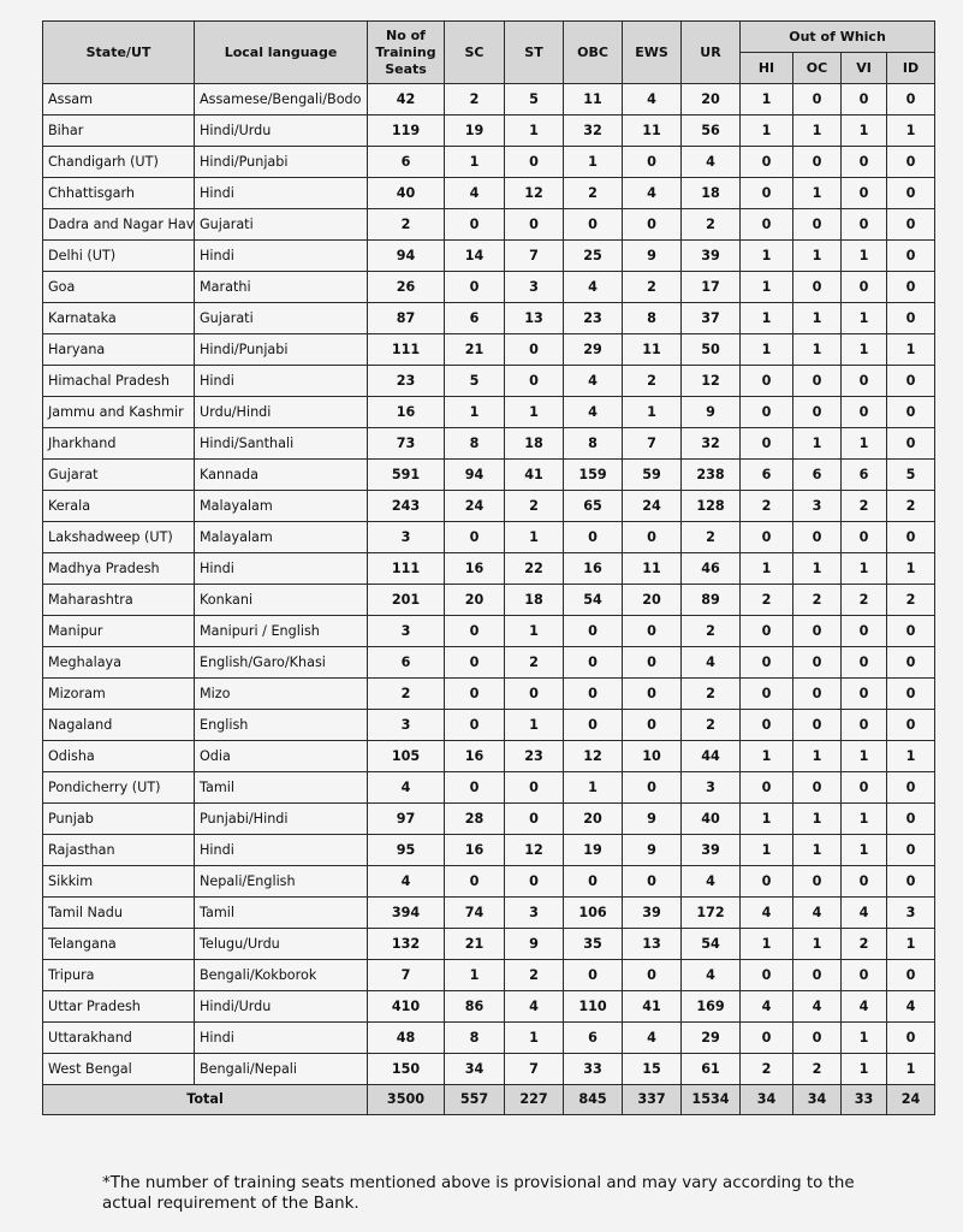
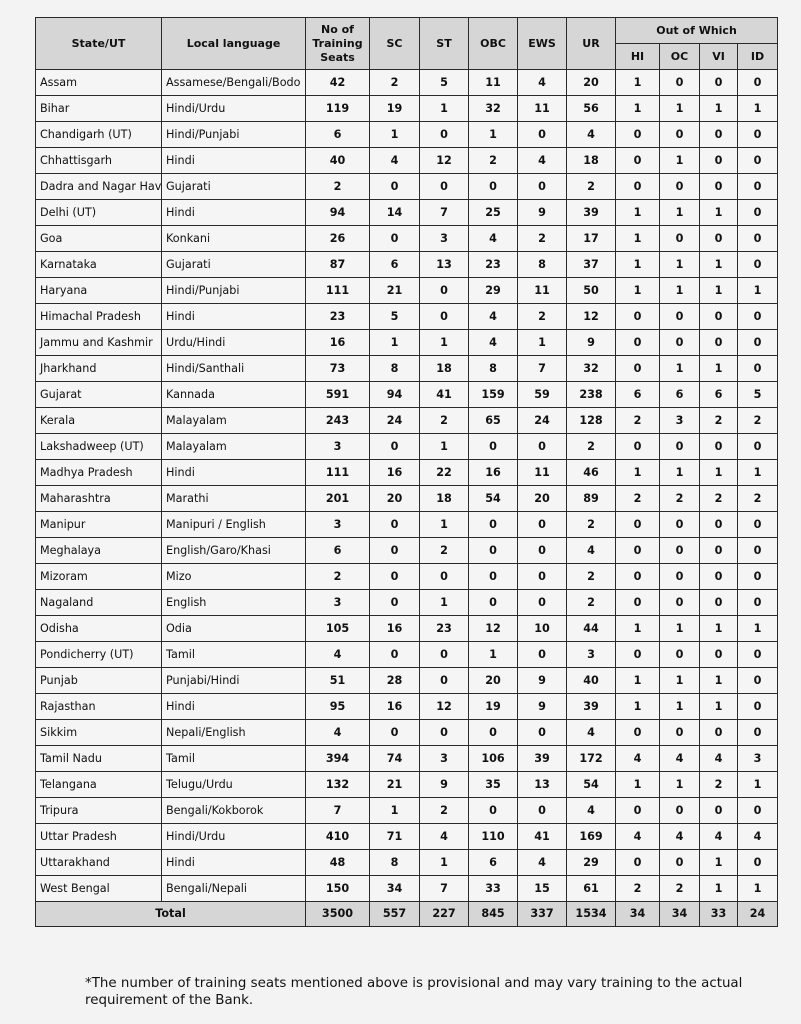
  State/UT	Local language	No of Training Seats	SC	ST	OBC	EWS	UR	Out of Which
  HI	OC	VI	ID
  Assam	Assamese/Bengali/Bodo	42	2	5	11	4	20	1	0	0	0
  Bihar	Hindi/Urdu	119	19	1	32	11	56	1	1	1	1
  Chandigarh (UT)	Hindi/Punjabi	6	1	0	1	0	4	0	0	0	0
  Chhattisgarh	Hindi	40	4	12	2	4	18	0	1	0	0
  Delhi (UT)	Hindi	94	14	7	25	9	39	1	1	1	0
- Goa	Marathi	26	0	3	4	2	17	1	0	0	0
+ Goa	Konkani	26	0	3	4	2	17	1	0	0	0
  Karnataka	Gujarati	87	6	13	23	8	37	1	1	1	0
  Haryana	Hindi/Punjabi	111	21	0	29	11	50	1	1	1	1
  Himachal Pradesh	Hindi	23	5	0	4	2	12	0	0	0	0
  Jammu and Kashmir	Urdu/Hindi	16	1	1	4	1	9	0	0	0	0
  Jharkhand	Hindi/Santhali	73	8	18	8	7	32	0	1	1	0
  Gujarat	Kannada	591	94	41	159	59	238	6	6	6	5
  Kerala	Malayalam	243	24	2	65	24	128	2	3	2	2
  Lakshadweep (UT)	Malayalam	3	0	1	0	0	2	0	0	0	0
  Madhya Pradesh	Hindi	111	16	22	16	11	46	1	1	1	1
- Maharashtra	Konkani	201	20	18	54	20	89	2	2	2	2
+ Maharashtra	Marathi	201	20	18	54	20	89	2	2	2	2
  Manipur	Manipuri / English	3	0	1	0	0	2	0	0	0	0
  Meghalaya	English/Garo/Khasi	6	0	2	0	0	4	0	0	0	0
  Mizoram	Mizo	2	0	0	0	0	2	0	0	0	0
  Nagaland	English	3	0	1	0	0	2	0	0	0	0
  Odisha	Odia	105	16	23	12	10	44	1	1	1	1
  Pondicherry (UT)	Tamil	4	0	0	1	0	3	0	0	0	0
- Punjab	Punjabi/Hindi	97	28	0	20	9	40	1	1	1	0
+ Punjab	Punjabi/Hindi	51	28	0	20	9	40	1	1	1	0
  Rajasthan	Hindi	95	16	12	19	9	39	1	1	1	0
  Sikkim	Nepali/English	4	0	0	0	0	4	0	0	0	0
  Tamil Nadu	Tamil	394	74	3	106	39	172	4	4	4	3
  Telangana	Telugu/Urdu	132	21	9	35	13	54	1	1	2	1
  Tripura	Bengali/Kokborok	7	1	2	0	0	4	0	0	0	0
- Uttar Pradesh	Hindi/Urdu	410	86	4	110	41	169	4	4	4	4
+ Uttar Pradesh	Hindi/Urdu	410	71	4	110	41	169	4	4	4	4
  Uttarakhand	Hindi	48	8	1	6	4	29	0	0	1	0
  West Bengal	Bengali/Nepali	150	34	7	33	15	61	2	2	1	1
  Total	3500	557	227	845	337	1534	34	34	33	24
- *The number of training seats mentioned above is provisional and may vary according to the actual requirement of the Bank.
+ *The number of training seats mentioned above is provisional and may vary training to the actual requirement of the Bank.
